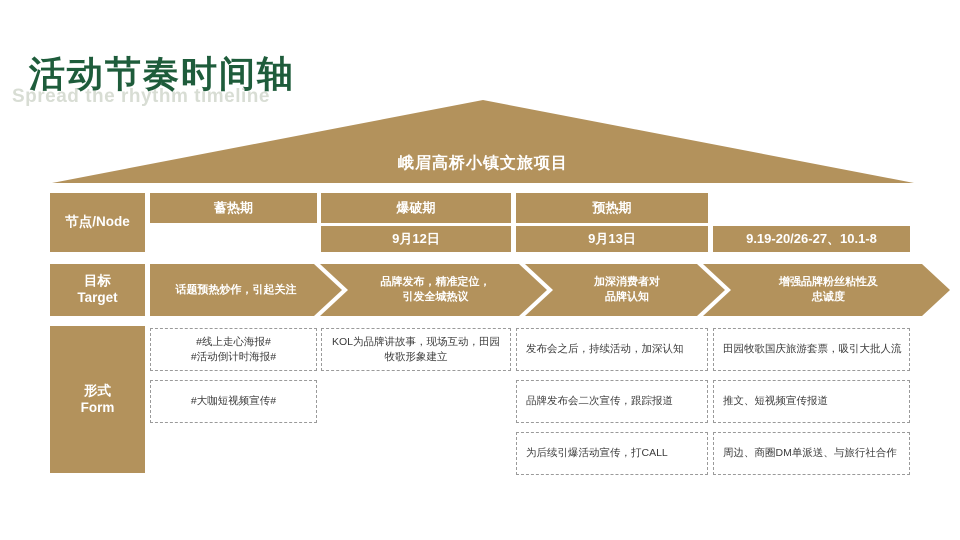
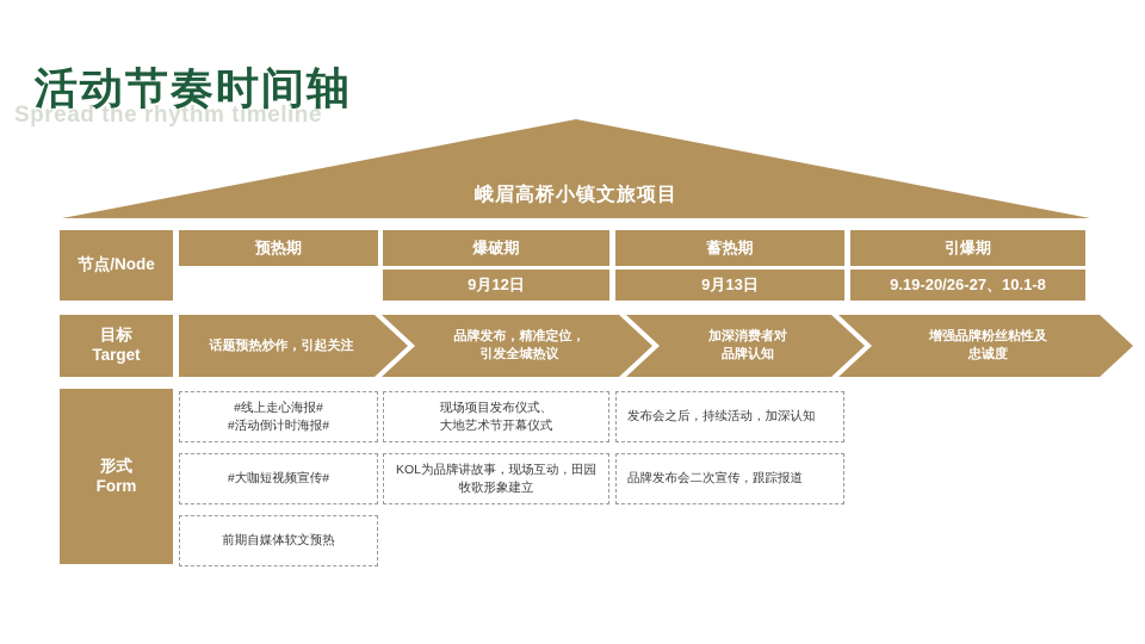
  Spread the rhythm timeline
  活动节奏时间轴
  峨眉高桥小镇文旅项目
  节点/Node
- 蓄热期
+ 预热期
  爆破期
- 预热期
+ 蓄热期
+ 引爆期
  9月12日
  9月13日
  9.19-20/26-27、10.1-8
  目标
  Target
  话题预热炒作，引起关注
  品牌发布，精准定位，
  引发全城热议
  加深消费者对
  品牌认知
  增强品牌粉丝粘性及
  忠诚度
  形式
  Form
  #线上走心海报#
  #活动倒计时海报#
  #大咖短视频宣传#
+ 前期自媒体软文预热
+ 现场项目发布仪式、
+ 大地艺术节开幕仪式
  KOL为品牌讲故事，现场互动，田园牧歌形象建立
  发布会之后，持续活动，加深认知
  品牌发布会二次宣传，跟踪报道
- 为后续引爆活动宣传，打CALL
- 田园牧歌国庆旅游套票，吸引大批人流
- 推文、短视频宣传报道
- 周边、商圈DM单派送、与旅行社合作
